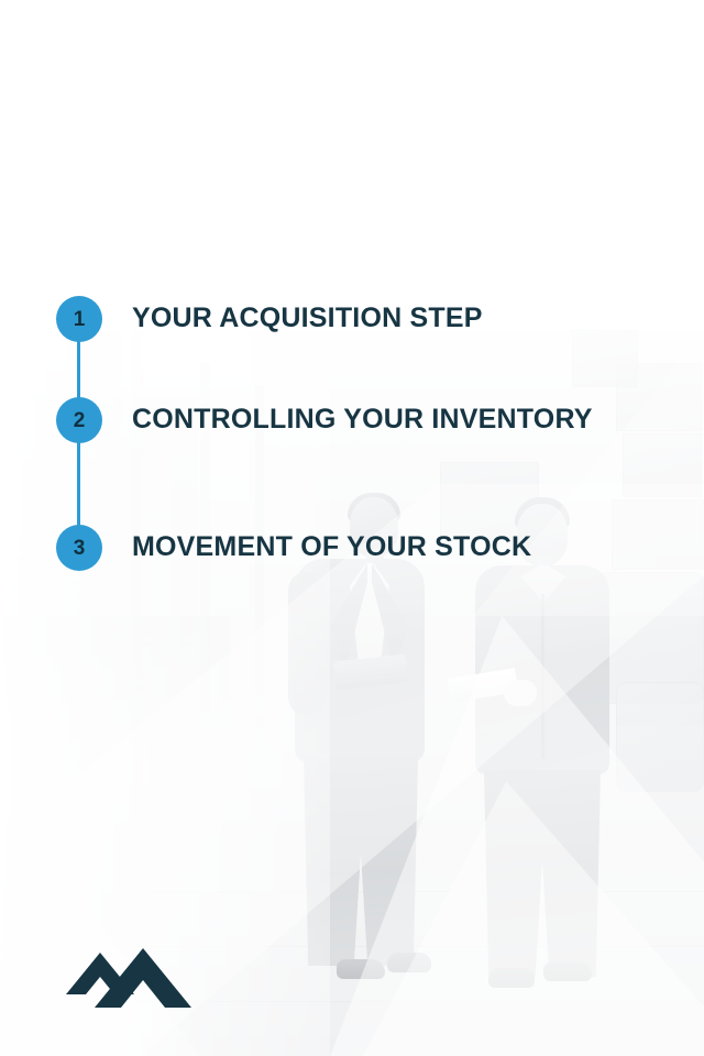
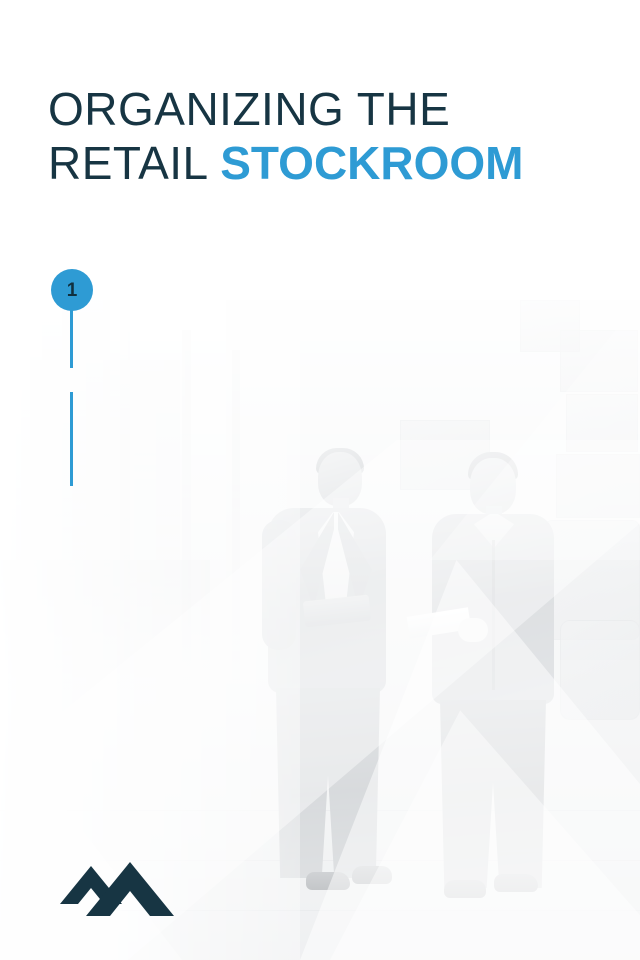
+ ORGANIZING THE
+ RETAIL STOCKROOM
  1
- YOUR ACQUISITION STEP
- 2
- CONTROLLING YOUR INVENTORY
- 3
- MOVEMENT OF YOUR STOCK
